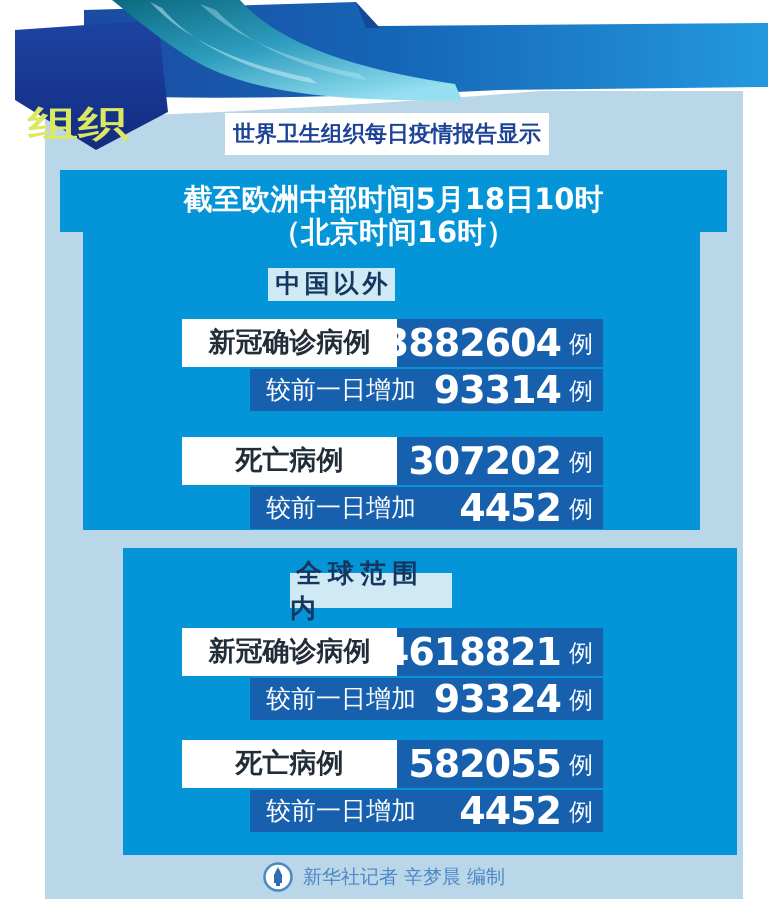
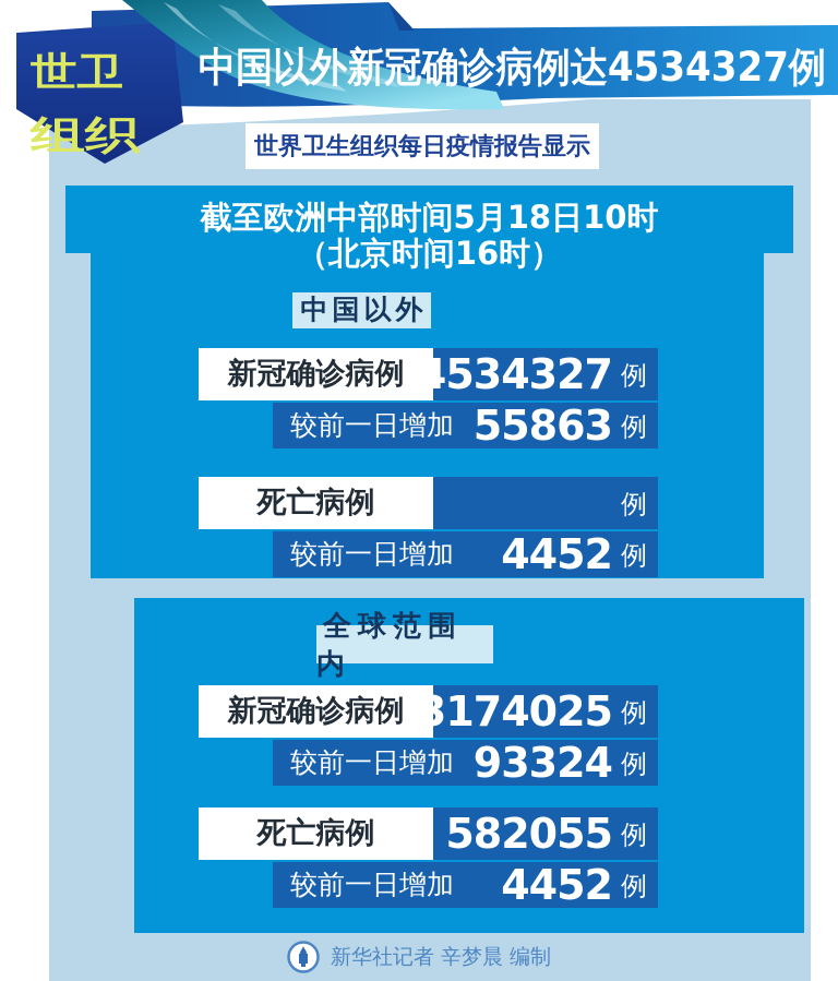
+ 世卫
  组织
+ 中国以外新冠确诊病例达4534327例
  世界卫生组织每日疫情报告显示
  截至欧洲中部时间5月18日10时
  （北京时间16时）
  中国以外
  新冠确诊病例
- 3882604
+ 4534327
  例
  较前一日增加
- 93314
+ 55863
  例
  死亡病例
- 307202
  例
  较前一日增加
  4452
  例
  全球范围内
  新冠确诊病例
- 4618821
+ 3174025
  例
  较前一日增加
  93324
  例
  死亡病例
  582055
  例
  较前一日增加
  4452
  例
  新华社记者 辛梦晨 编制
